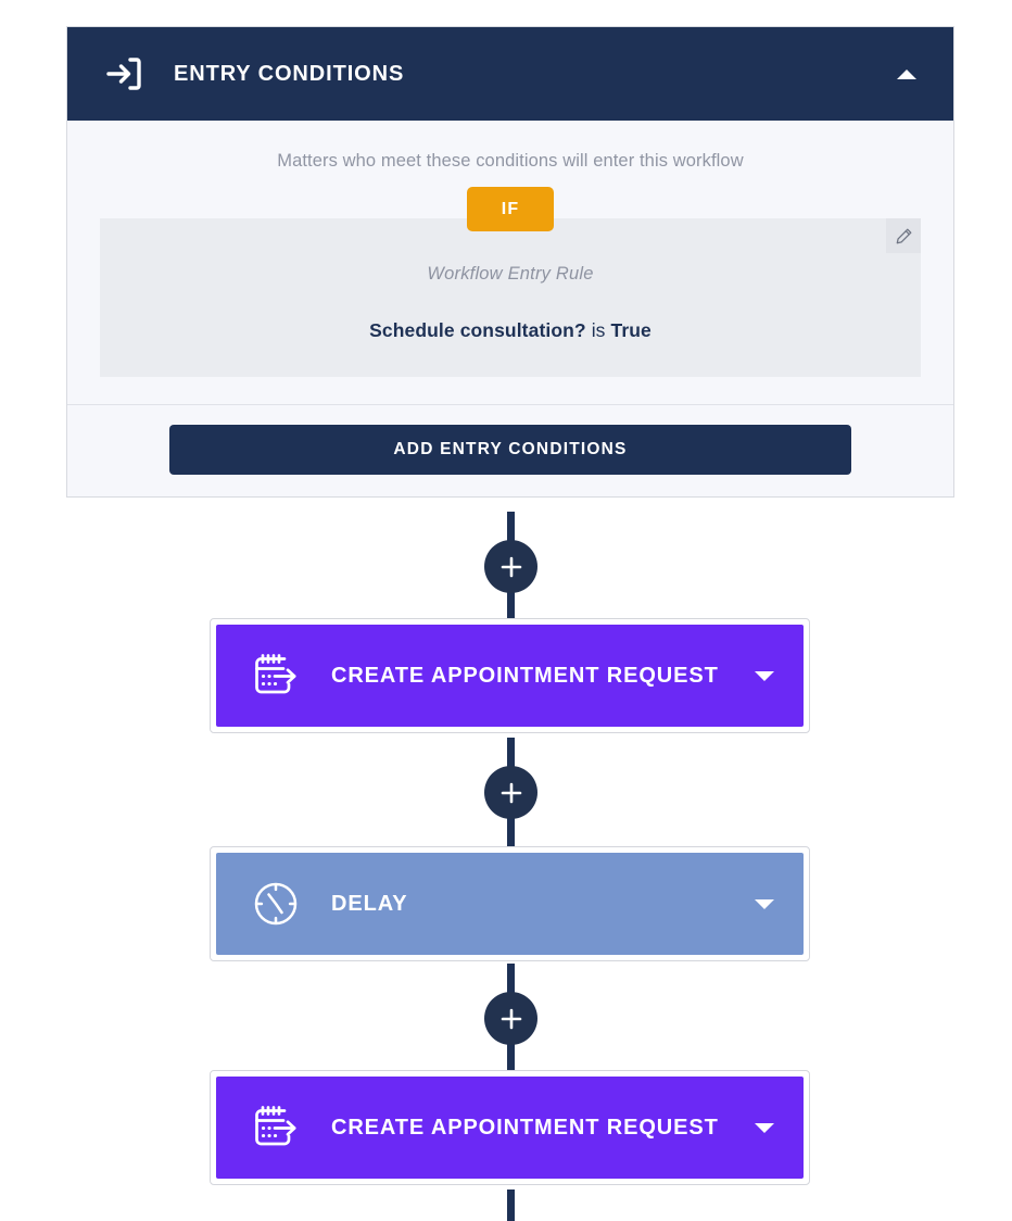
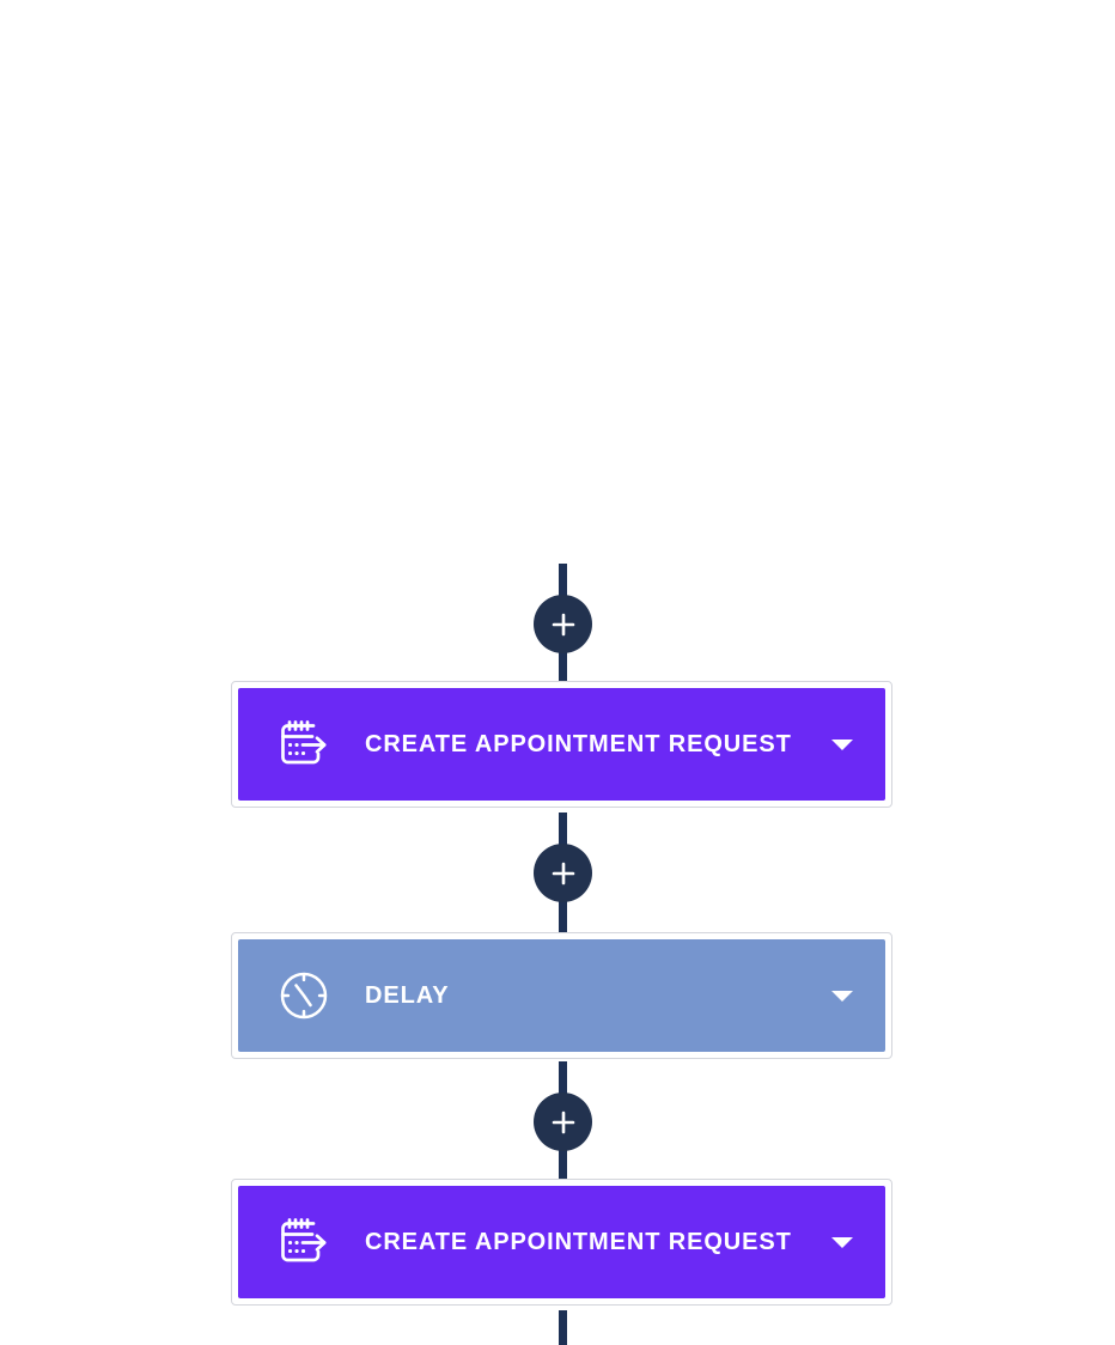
- ENTRY CONDITIONS
- Matters who meet these conditions will enter this workflow
- IF
- Workflow Entry Rule
- Schedule consultation? is True
- ADD ENTRY CONDITIONS
  CREATE APPOINTMENT REQUEST
  DELAY
  CREATE APPOINTMENT REQUEST
